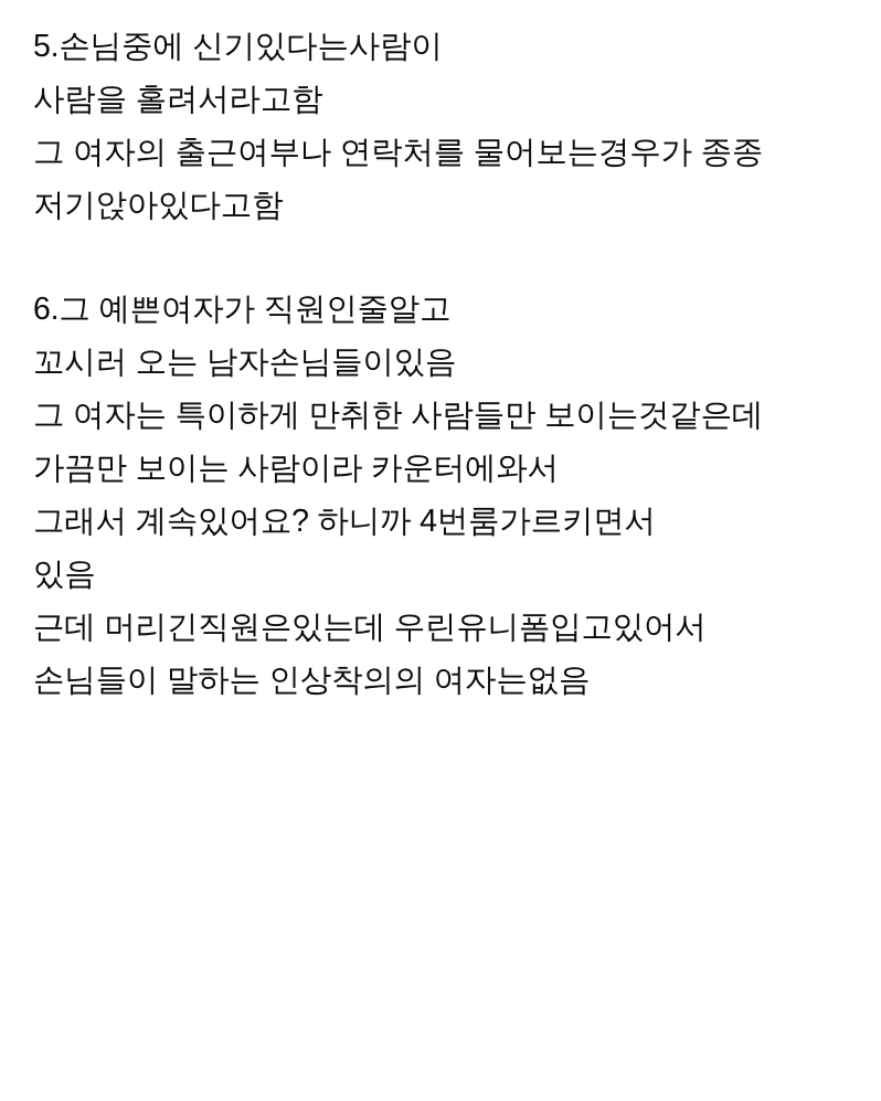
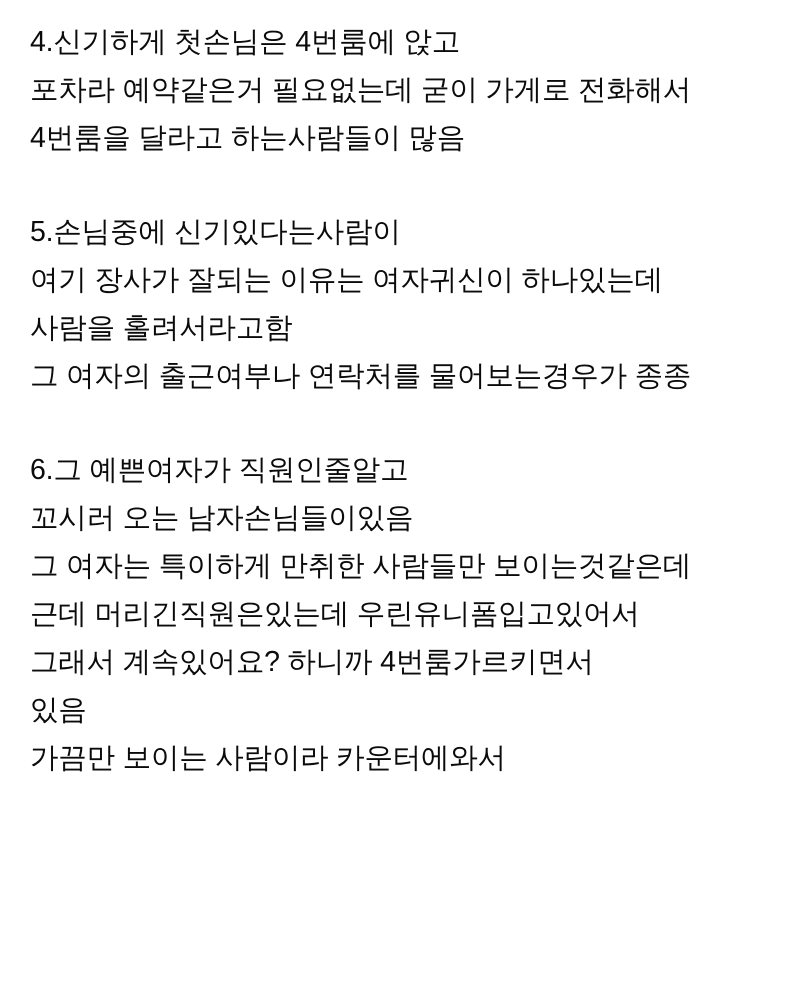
+ 4.신기하게 첫손님은 4번룸에 앉고
+ 포차라 예약같은거 필요없는데 굳이 가게로 전화해서
+ 4번룸을 달라고 하는사람들이 많음
  5.손님중에 신기있다는사람이
+ 여기 장사가 잘되는 이유는 여자귀신이 하나있는데
  사람을 홀려서라고함
  그 여자의 출근여부나 연락처를 물어보는경우가 종종
- 저기앉아있다고함
  6.그 예쁜여자가 직원인줄알고
  꼬시러 오는 남자손님들이있음
  그 여자는 특이하게 만취한 사람들만 보이는것같은데
- 가끔만 보이는 사람이라 카운터에와서
+ 근데 머리긴직원은있는데 우린유니폼입고있어서
  그래서 계속있어요? 하니까 4번룸가르키면서
  있음
- 근데 머리긴직원은있는데 우린유니폼입고있어서
+ 가끔만 보이는 사람이라 카운터에와서
- 손님들이 말하는 인상착의의 여자는없음
